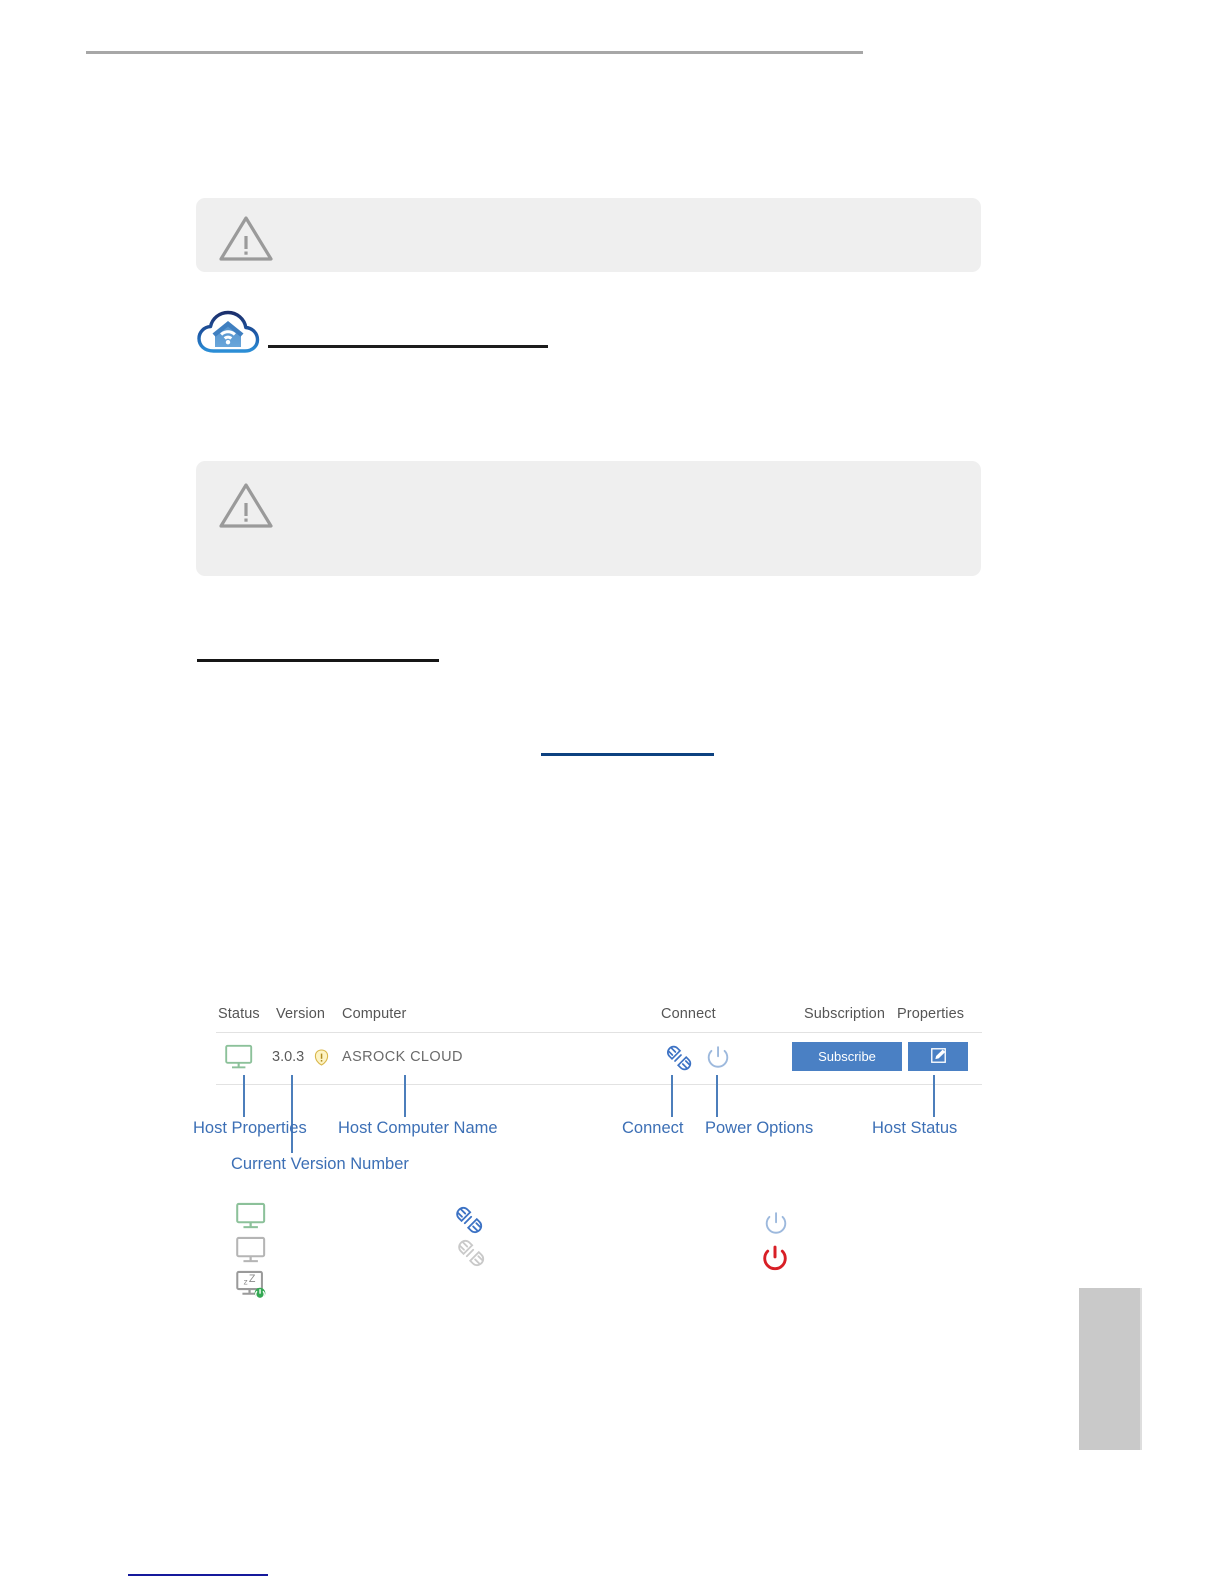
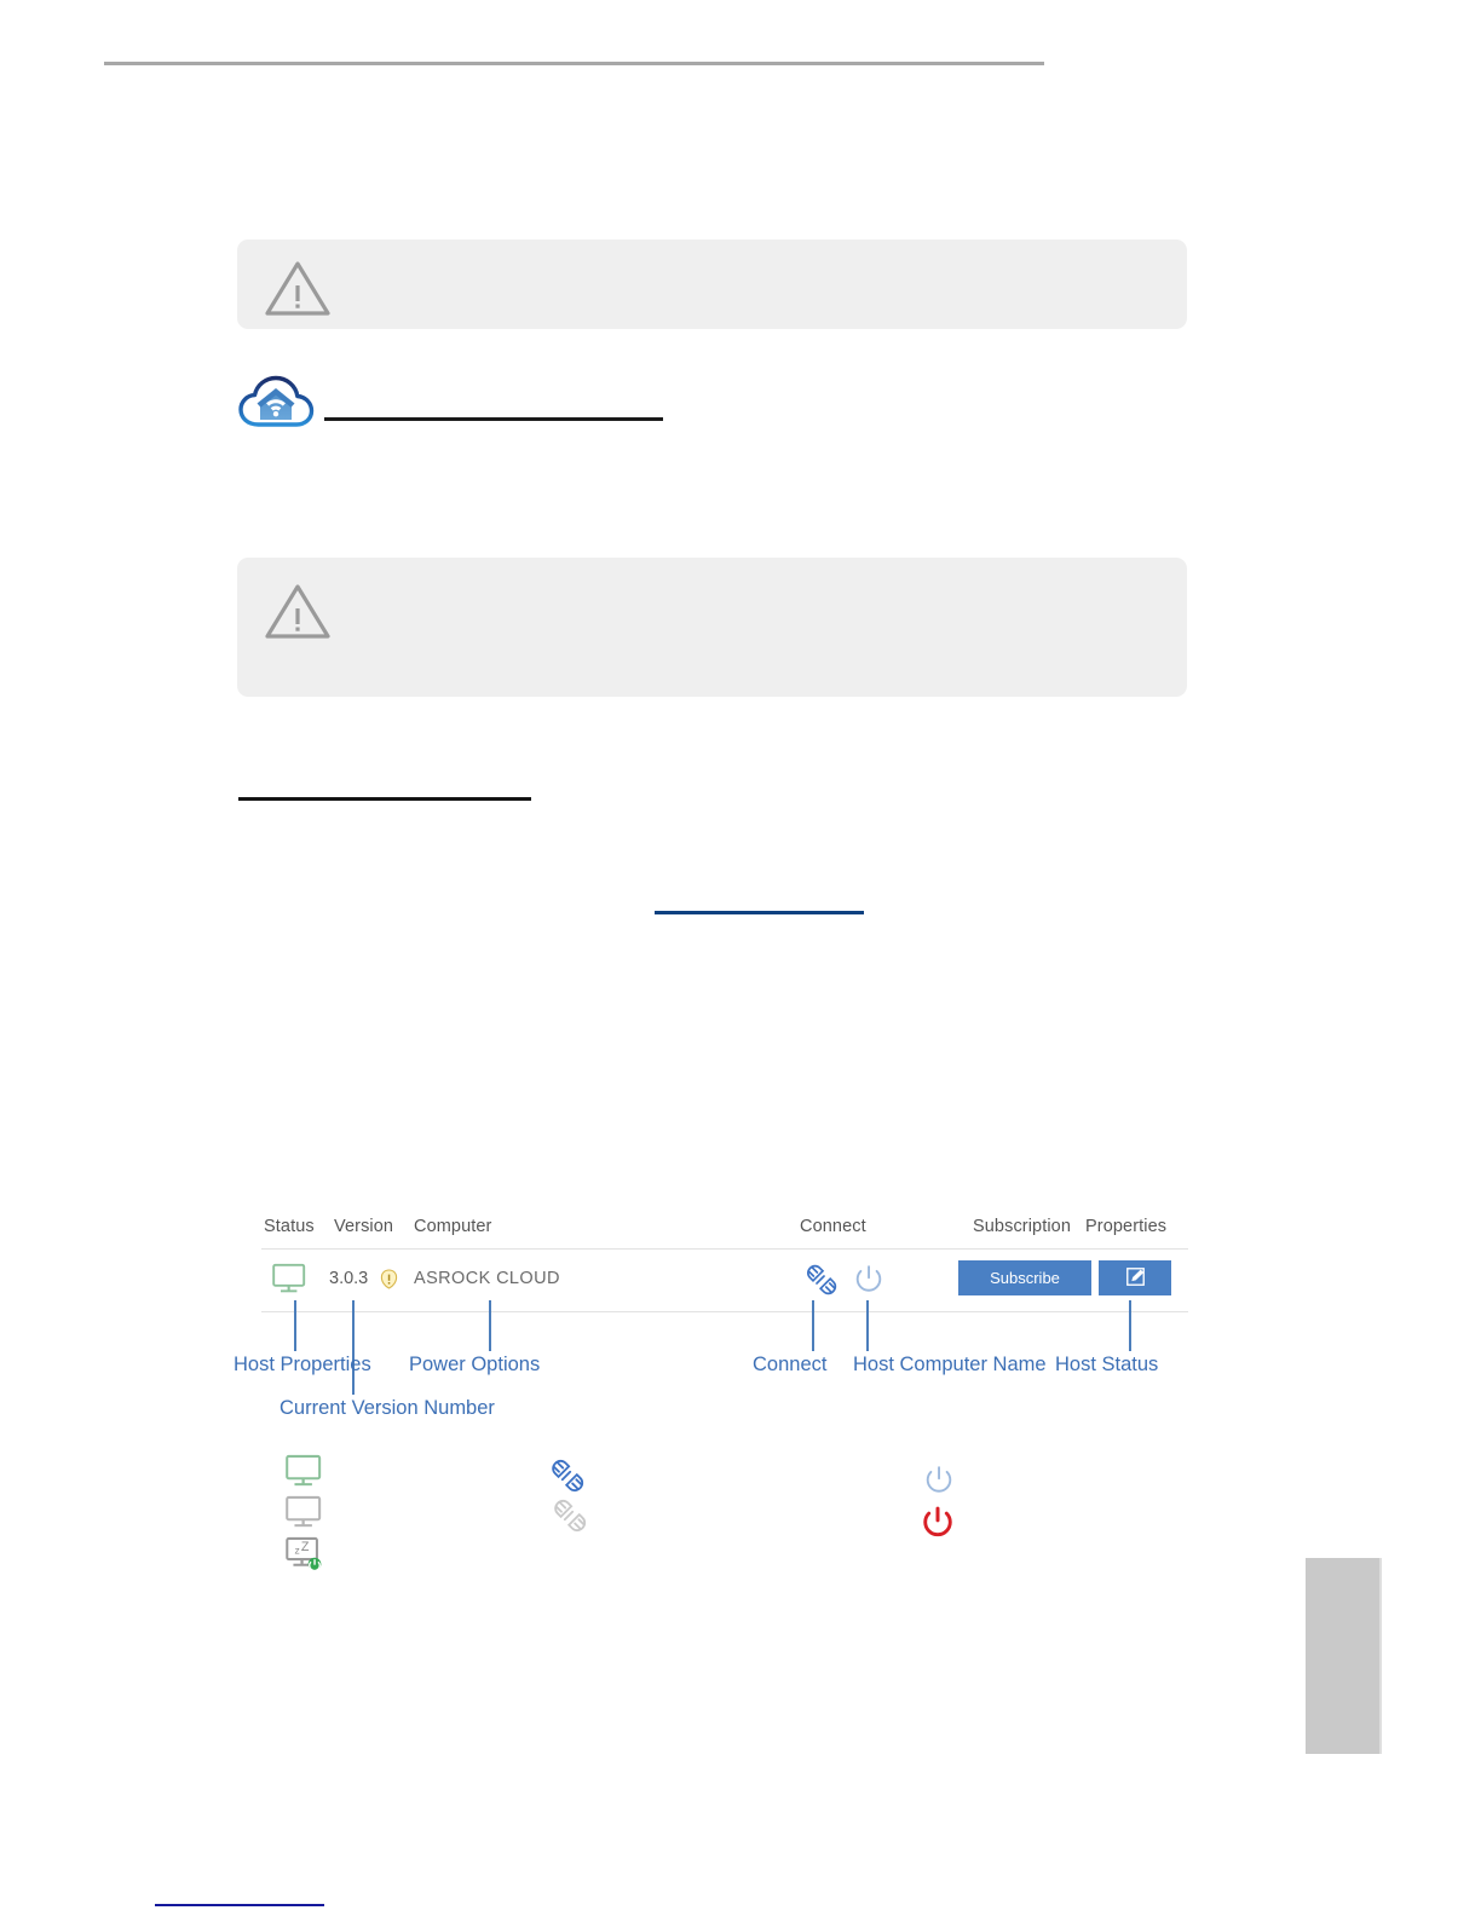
  Status
  Version
  Computer
  Connect
  Subscription
  Properties
  3.0.3
  ASROCK CLOUD
  Subscribe
  Host Properties
  Current Version Number
- Host Computer Name
+ Power Options
  Connect
- Power Options
+ Host Computer Name
  Host Status
  z
  Z
